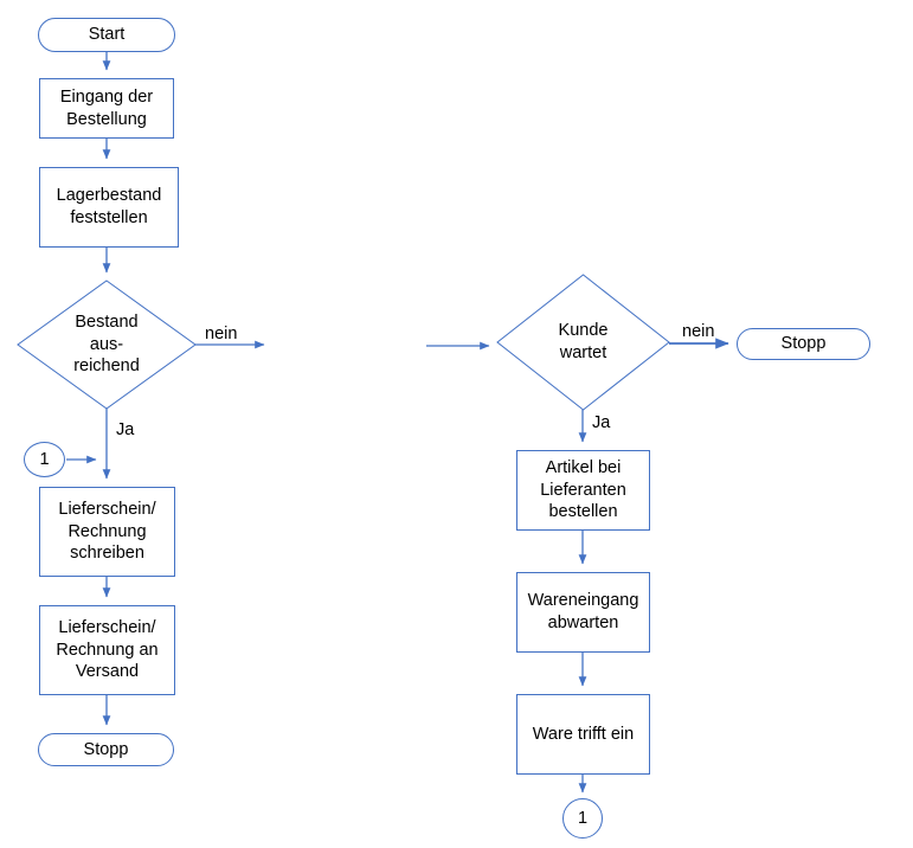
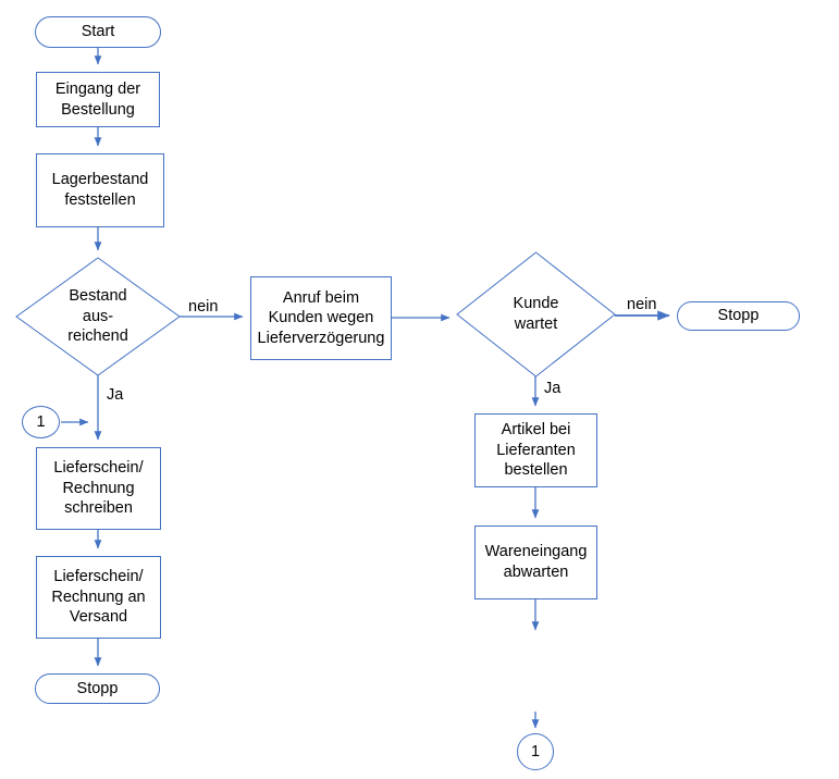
  Start
  Eingang der
  Bestellung
  Lagerbestand
  feststellen
  Bestand
  aus-
  reichend
+ Anruf beim
+ Kunden wegen
+ Lieferverzögerung
  Kunde
  wartet
  Stopp
  1
  Lieferschein/
  Rechnung
  schreiben
  Lieferschein/
  Rechnung an
  Versand
  Stopp
  Artikel bei
  Lieferanten
  bestellen
  Wareneingang
  abwarten
- Ware trifft ein
  1
  nein
  Ja
  nein
  Ja
